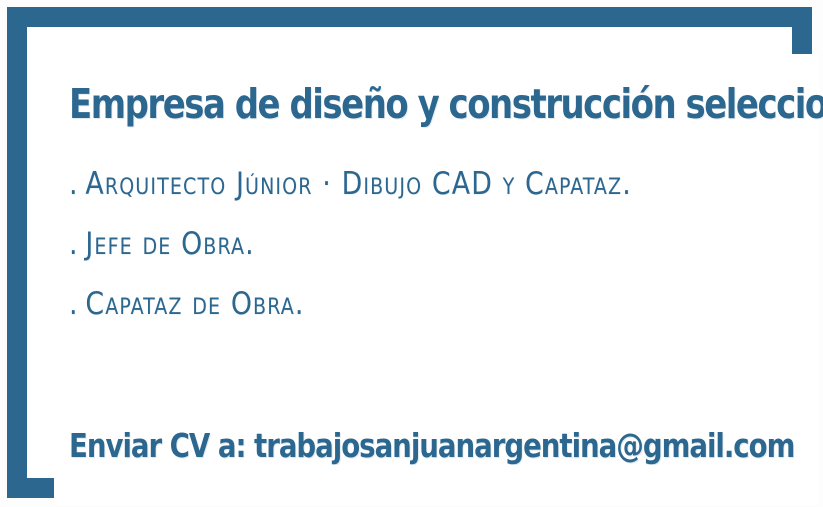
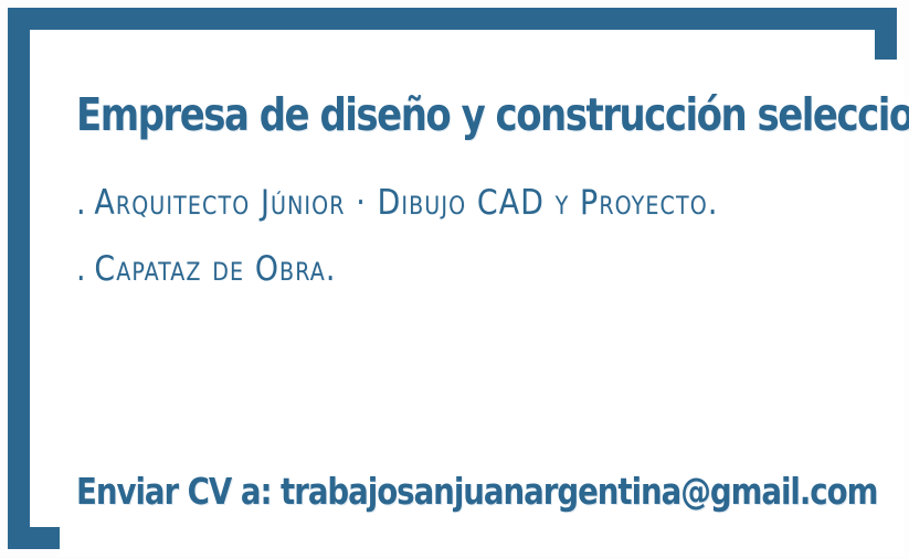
  Empresa de diseño y construcción seleccio
- . Arquitecto Júnior · Dibujo CAD y Capataz.
+ . Arquitecto Júnior · Dibujo CAD y Proyecto.
- . Jefe de Obra.
  . Capataz de Obra.
  Enviar CV a: trabajosanjuanargentina@gmail.com
